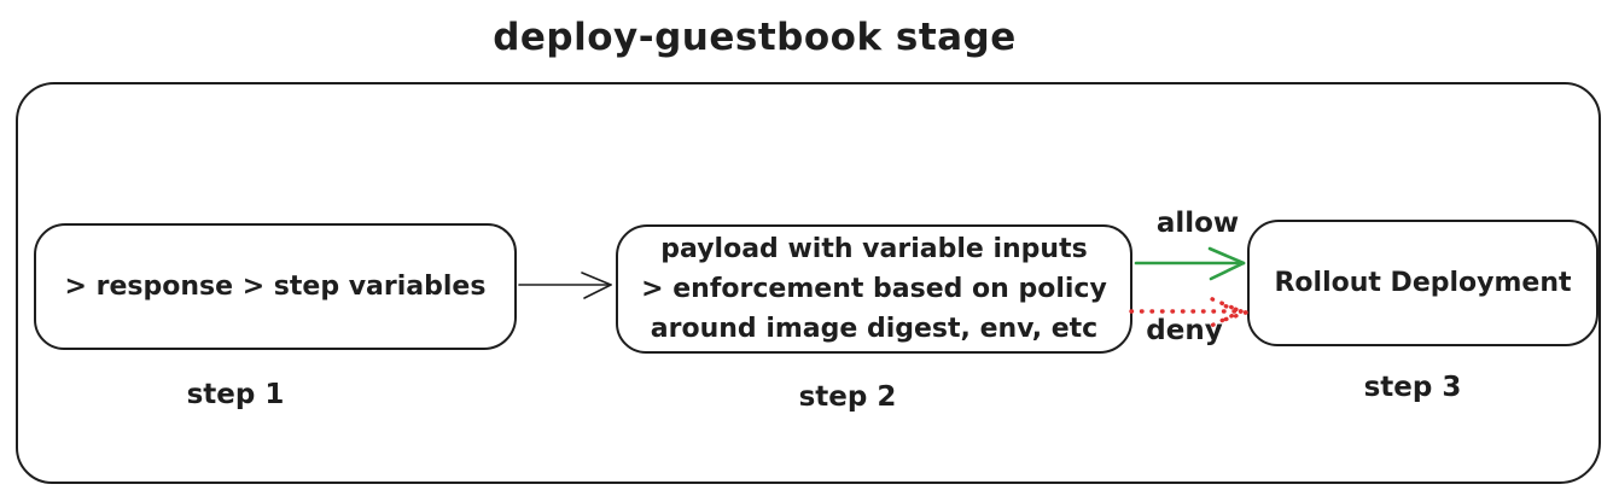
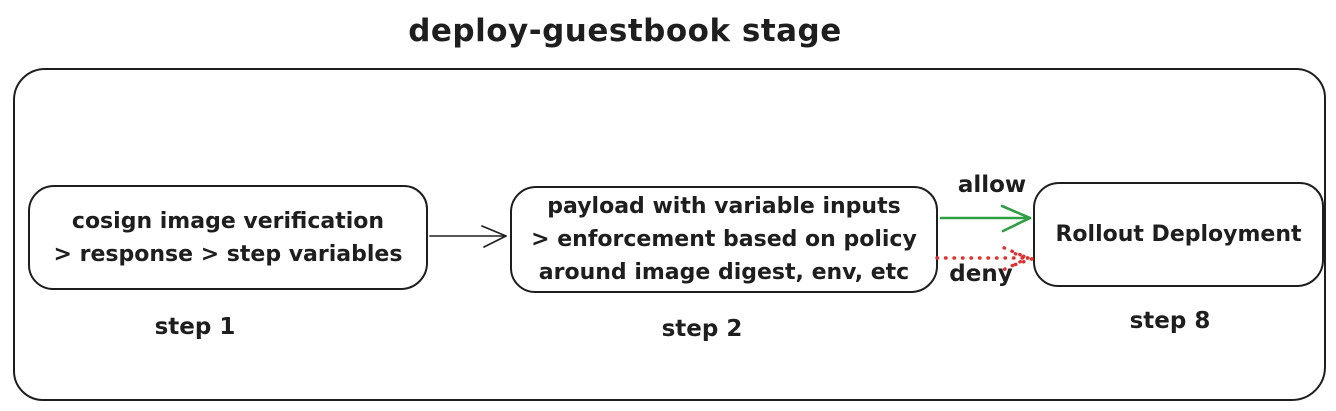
  deploy-guestbook stage
+ cosign image verification
  > response > step variables
  payload with variable inputs
  > enforcement based on policy
  around image digest, env, etc
  Rollout Deployment
  step 1
  step 2
- step 3
+ step 8
  allow
  deny
